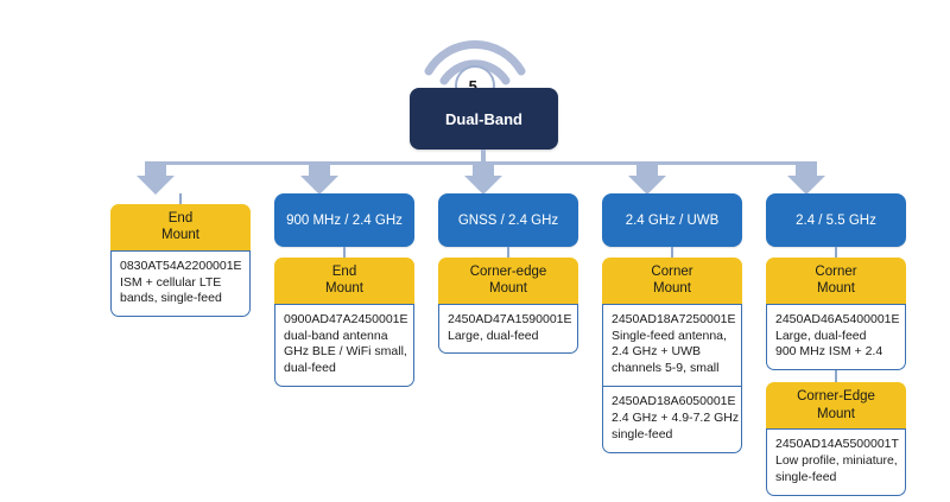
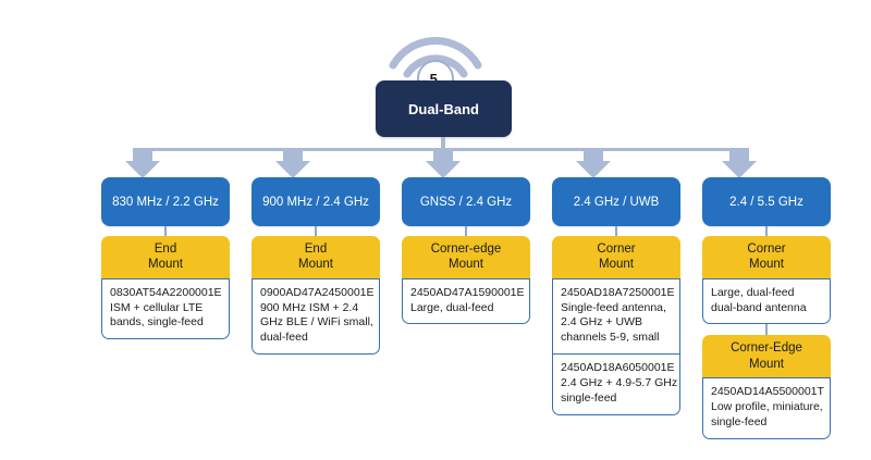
  5.
  Dual-Band
+ 830 MHz / 2.2 GHz
  End
  Mount
  0830AT54A2200001E
  ISM + cellular LTE
  bands, single-feed
  900 MHz / 2.4 GHz
  End
  Mount
  0900AD47A2450001E
- dual-band antenna
+ 900 MHz ISM + 2.4
  GHz BLE / WiFi small,
  dual-feed
  GNSS / 2.4 GHz
  Corner-edge
  Mount
  2450AD47A1590001E
  Large, dual-feed
  2.4 GHz / UWB
  Corner
  Mount
  2450AD18A7250001E
  Single-feed antenna,
  2.4 GHz + UWB
  channels 5-9, small
  2450AD18A6050001E
- 2.4 GHz + 4.9-7.2 GHz
+ 2.4 GHz + 4.9-5.7 GHz
  single-feed
  2.4 / 5.5 GHz
  Corner
  Mount
- 2450AD46A5400001E
  Large, dual-feed
- 900 MHz ISM + 2.4
+ dual-band antenna
  Corner-Edge
  Mount
  2450AD14A5500001T
  Low profile, miniature,
  single-feed
